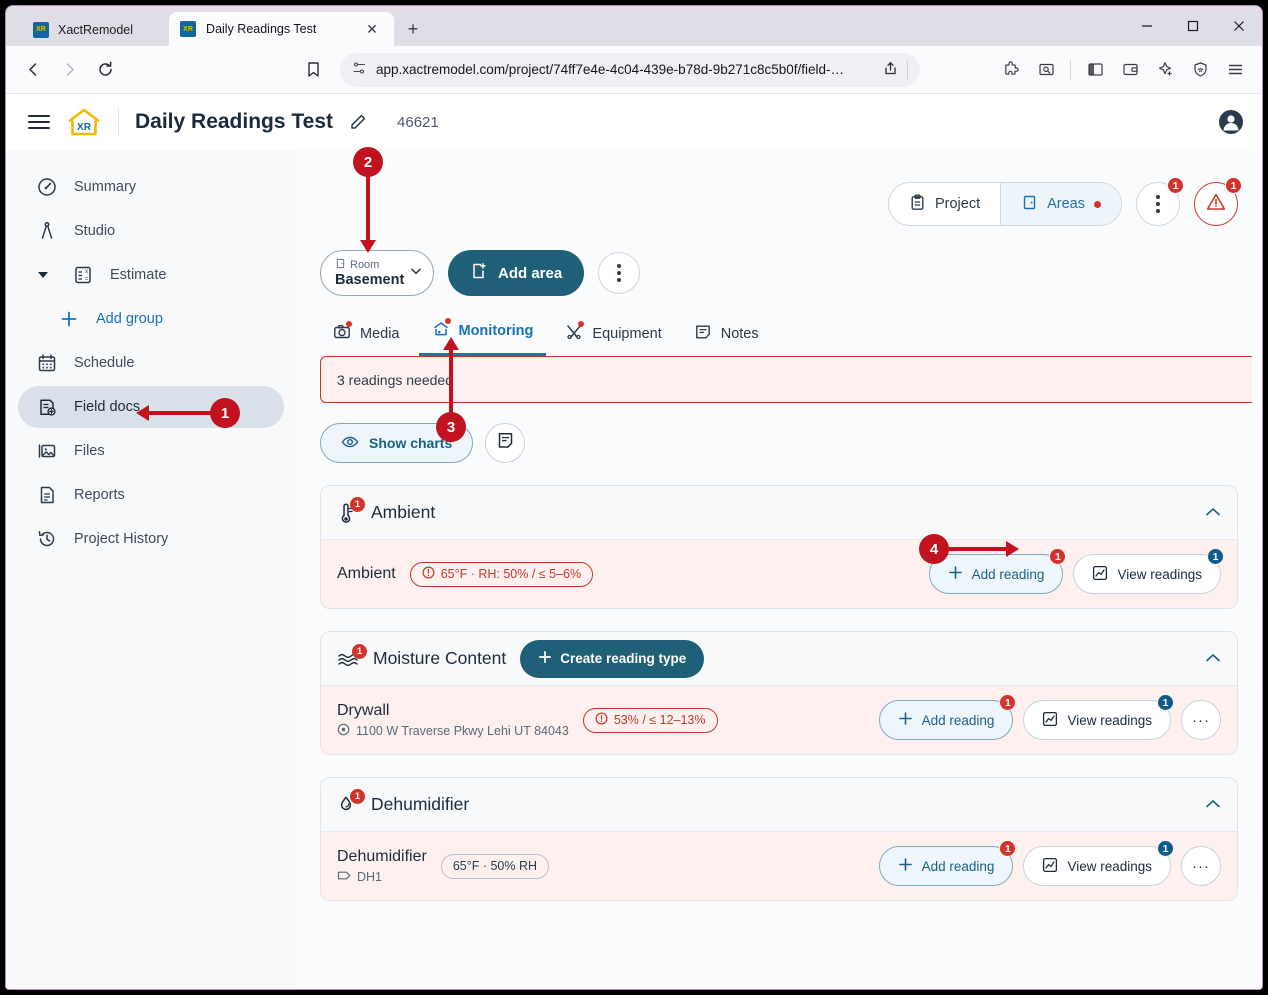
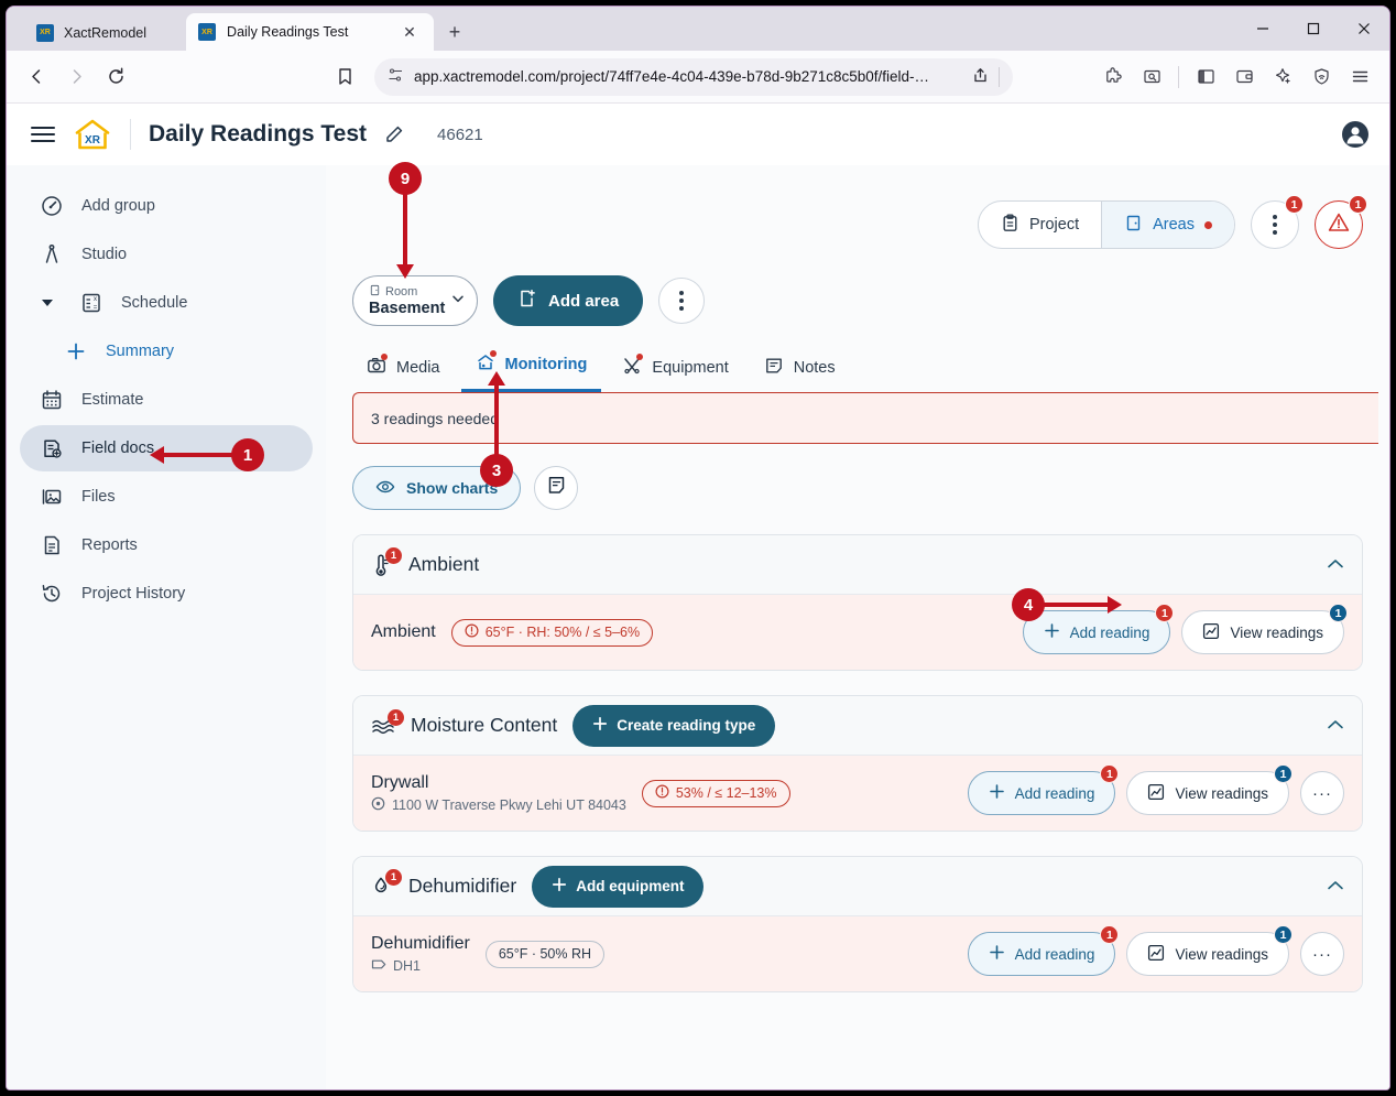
  XactRemodel
  Daily Readings Test
  ✕
  +
  app.xactremodel.com/project/74ff7e4e-4c04-439e-b78d-9b271c8c5b0f/field-…
  XR
  Daily Readings Test
  46621
- Summary
+ Add group
  Studio
- Estimate
+ Schedule
- Add group
+ Summary
- Schedule
+ Estimate
  Field docs
  Files
  Reports
  Project History
  Project
  Areas
  1
  1
  Room
  Basement
  Add area
  Media
  Monitoring
  Equipment
  Notes
  3 readings neede
  Show charts
  1
  Ambient
  Ambient
  65°F · RH: 50% / ≤ 5–6%
  Add reading
  1
  View readings
  1
  1
  Moisture Content
  Create reading type
  Drywall
  1100 W Traverse Pkwy Lehi UT 84043
  53% / ≤ 12–13%
  Add reading
  1
  View readings
  1
  ···
  1
  Dehumidifier
+ Add equipment
  Dehumidifier
  DH1
  65°F · 50% RH
  Add reading
  1
  View readings
  1
  ···
  1
- 2
+ 9
  3
  4
